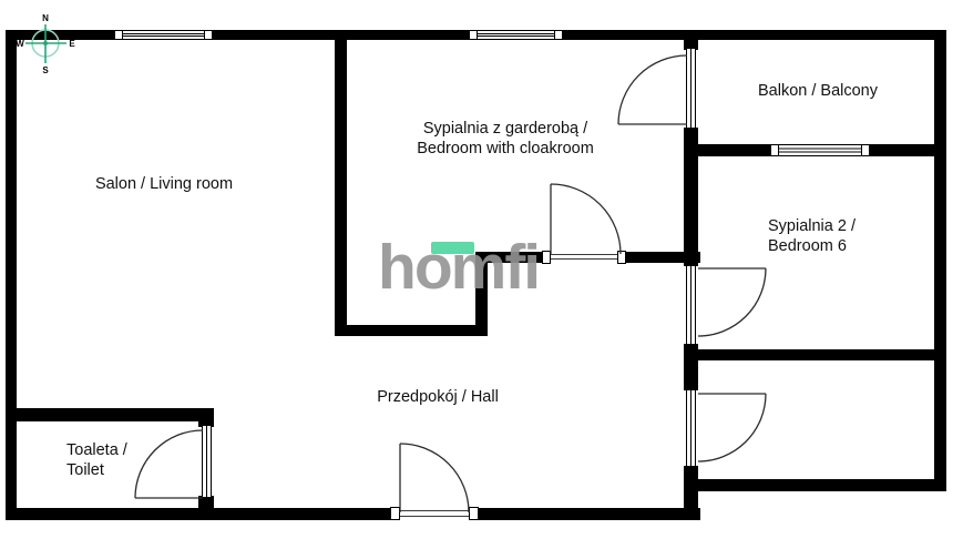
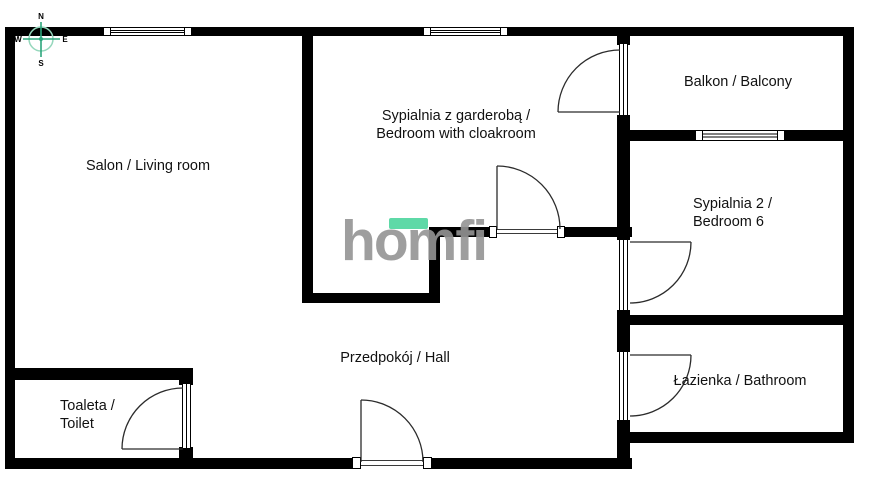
  homfi
  N
  W
  E
  S
  Salon / Living room
  Sypialnia z garderobą /
  Bedroom with cloakroom
  Balkon / Balcony
  Sypialnia 2 /
  Bedroom 6
  Przedpokój / Hall
  Toaleta /
  Toilet
+ Łazienka / Bathroom
